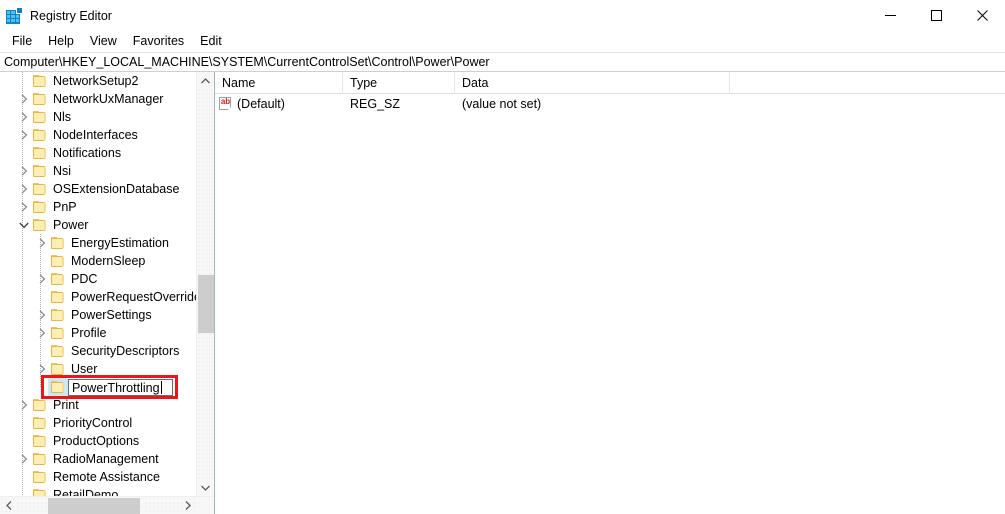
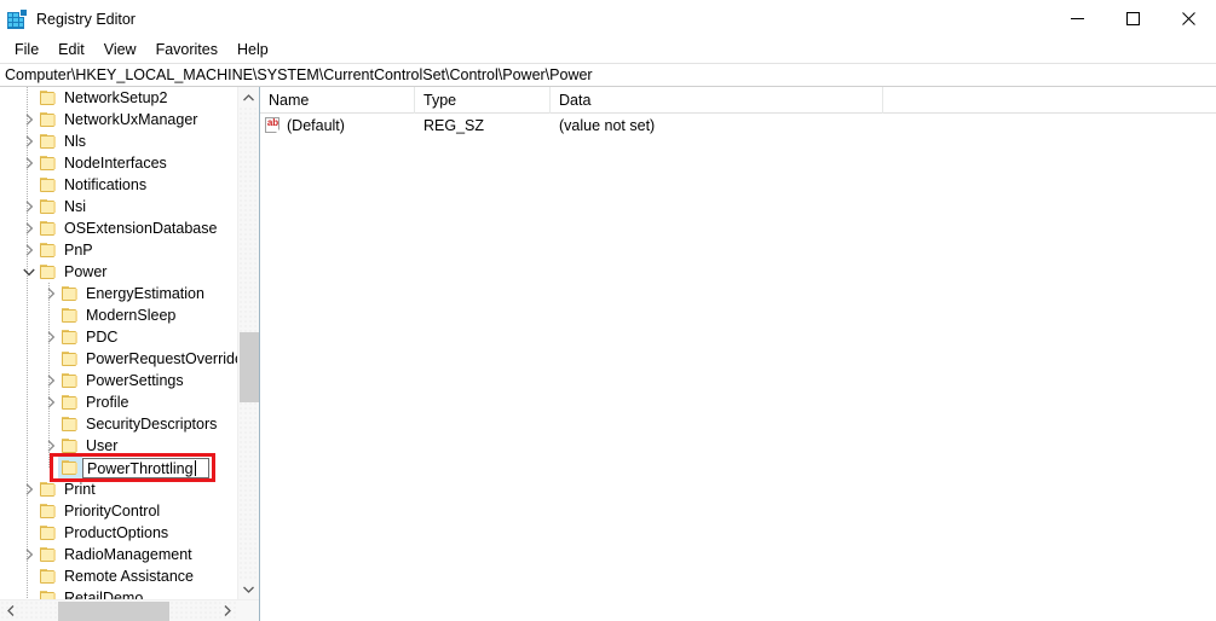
  Registry Editor
  File
- Help
+ Edit
  View
  Favorites
- Edit
+ Help
  Computer\HKEY_LOCAL_MACHINE\SYSTEM\CurrentControlSet\Control\Power\Power
  NetworkSetup2
  NetworkUxManager
  Nls
  NodeInterfaces
  Notifications
  Nsi
  OSExtensionDatabase
  PnP
  Power
  EnergyEstimation
  ModernSleep
  PDC
  PowerRequestOverrid
  PowerSettings
  Profile
  SecurityDescriptors
  User
  Print
  PriorityControl
  ProductOptions
  RadioManagement
  Remote Assistance
  RetailDemo
  PowerThrottling
  Name
  Type
  Data
  ab
  (Default)
  REG_SZ
  (value not set)
